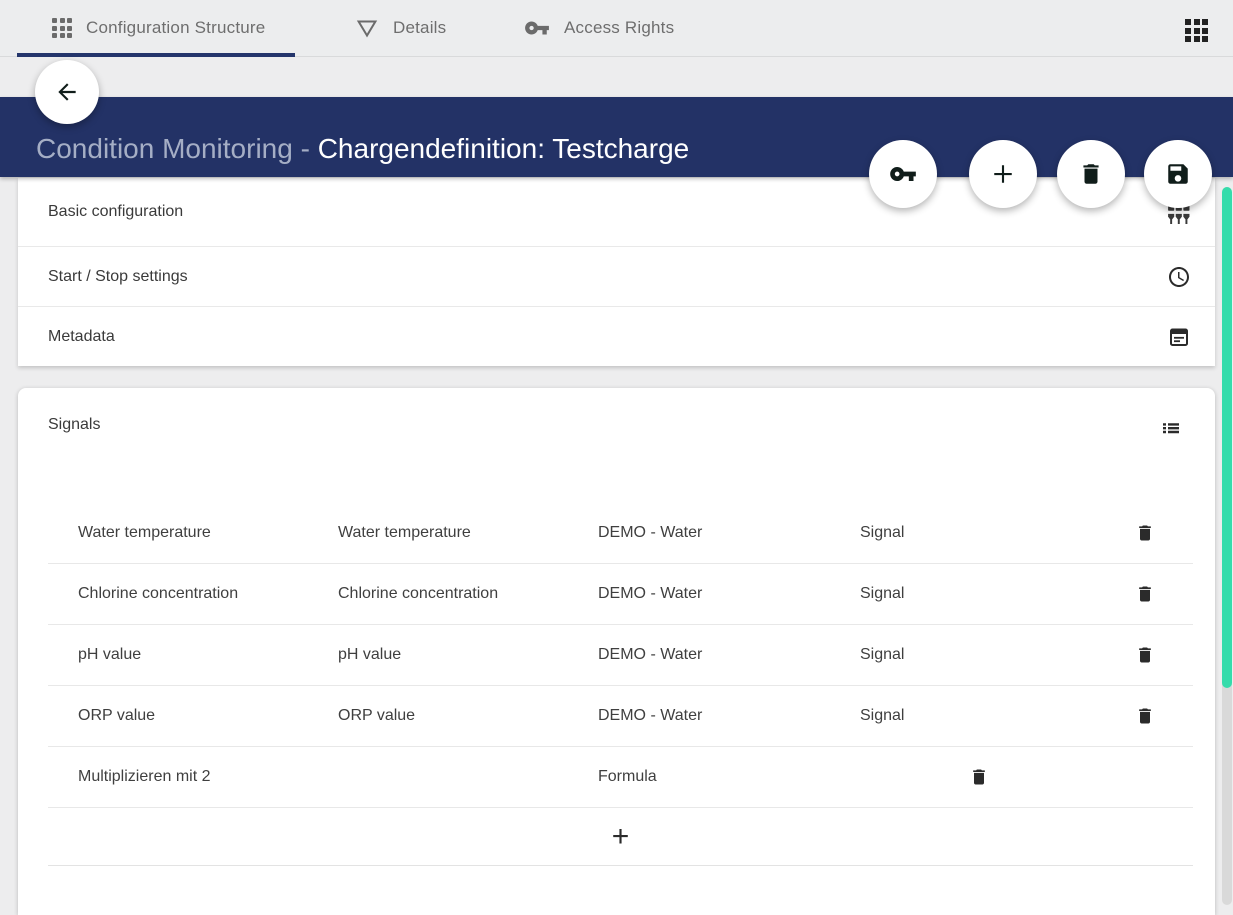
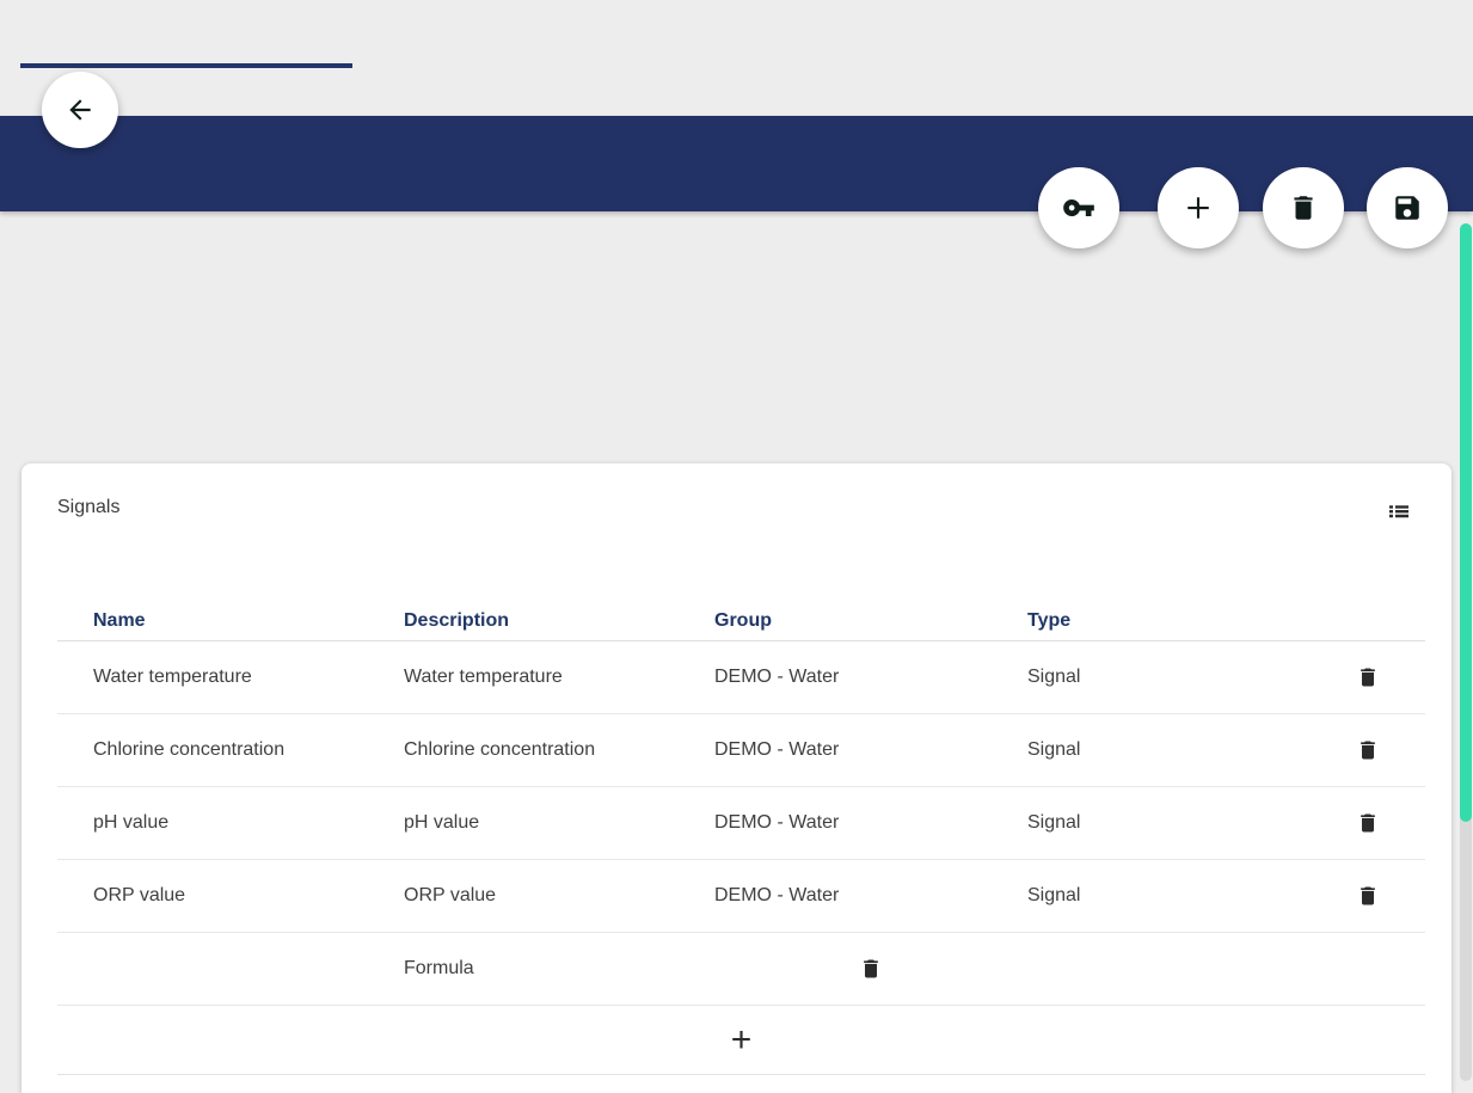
- Configuration Structure
- Details
- Access Rights
- Condition Monitoring - Chargendefinition: Testcharge
- Basic configuration
- Start / Stop settings
- Metadata
  Signals
+ Name
+ Description
+ Group
+ Type
  Water temperature
  Water temperature
  DEMO - Water
  Signal
  Chlorine concentration
  Chlorine concentration
  DEMO - Water
  Signal
  pH value
  pH value
  DEMO - Water
  Signal
  ORP value
  ORP value
  DEMO - Water
  Signal
- Multiplizieren mit 2
  Formula
  +
